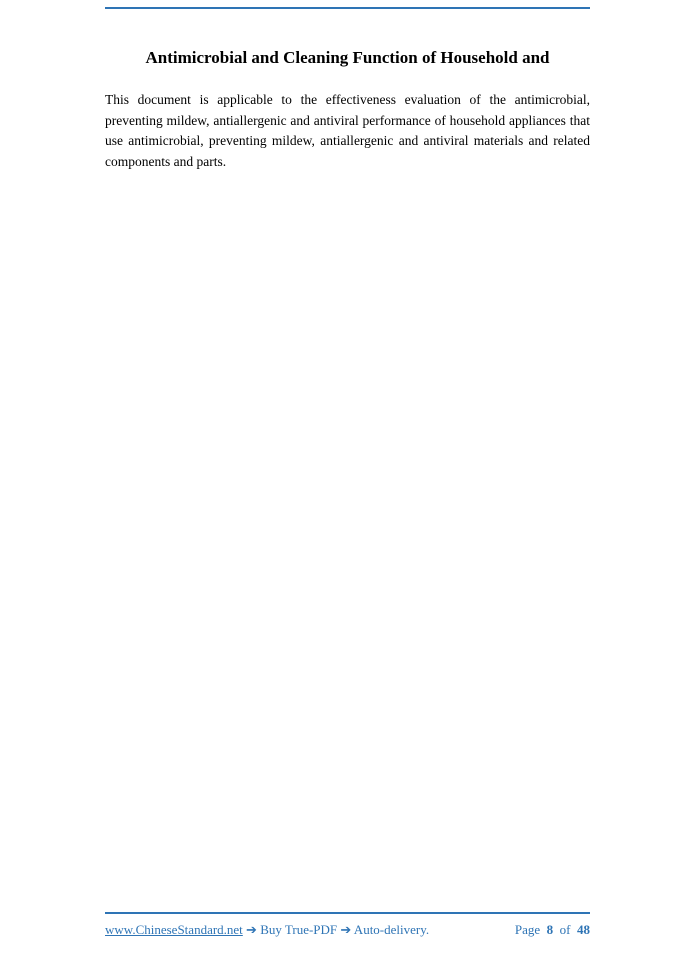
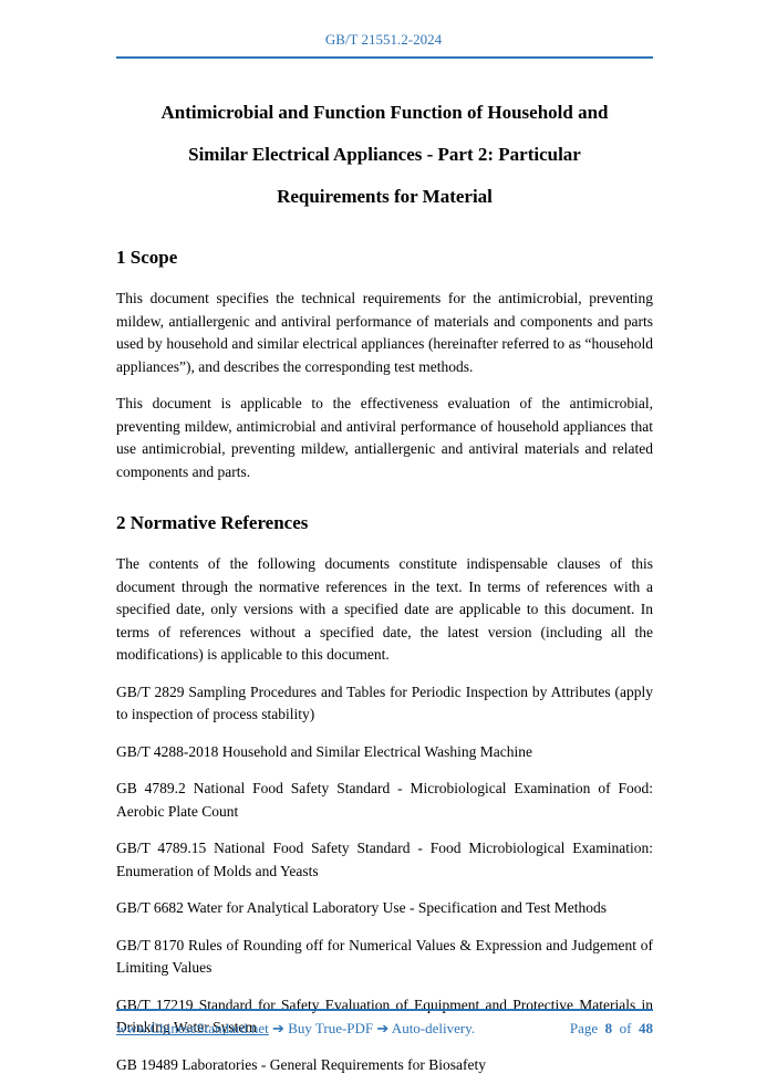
+ GB/T 21551.2-2024
- Antimicrobial and Cleaning Function of Household and
+ Antimicrobial and Function Function of Household and
+ Similar Electrical Appliances - Part 2: Particular
+ Requirements for Material
+ 1 Scope
+ This document specifies the technical requirements for the antimicrobial, preventing mildew, antiallergenic and antiviral performance of materials and components and parts used by household and similar electrical appliances (hereinafter referred to as “household appliances”), and describes the corresponding test methods.
- This document is applicable to the effectiveness evaluation of the antimicrobial, preventing mildew, antiallergenic and antiviral performance of household appliances that use antimicrobial, preventing mildew, antiallergenic and antiviral materials and related components and parts.
+ This document is applicable to the effectiveness evaluation of the antimicrobial, preventing mildew, antimicrobial and antiviral performance of household appliances that use antimicrobial, preventing mildew, antiallergenic and antiviral materials and related components and parts.
+ 2 Normative References
+ The contents of the following documents constitute indispensable clauses of this document through the normative references in the text. In terms of references with a specified date, only versions with a specified date are applicable to this document. In terms of references without a specified date, the latest version (including all the modifications) is applicable to this document.
+ GB/T 2829 Sampling Procedures and Tables for Periodic Inspection by Attributes (apply to inspection of process stability)
+ GB/T 4288-2018 Household and Similar Electrical Washing Machine
+ GB 4789.2 National Food Safety Standard - Microbiological Examination of Food: Aerobic Plate Count
+ GB/T 4789.15 National Food Safety Standard - Food Microbiological Examination: Enumeration of Molds and Yeasts
+ GB/T 6682 Water for Analytical Laboratory Use - Specification and Test Methods
+ GB/T 8170 Rules of Rounding off for Numerical Values & Expression and Judgement of Limiting Values
+ GB/T 17219 Standard for Safety Evaluation of Equipment and Protective Materials in Drinking Water System
+ GB 19489 Laboratories - General Requirements for Biosafety
  www.ChineseStandard.net ➔ Buy True-PDF ➔ Auto-delivery.
  Page 8 of 48
